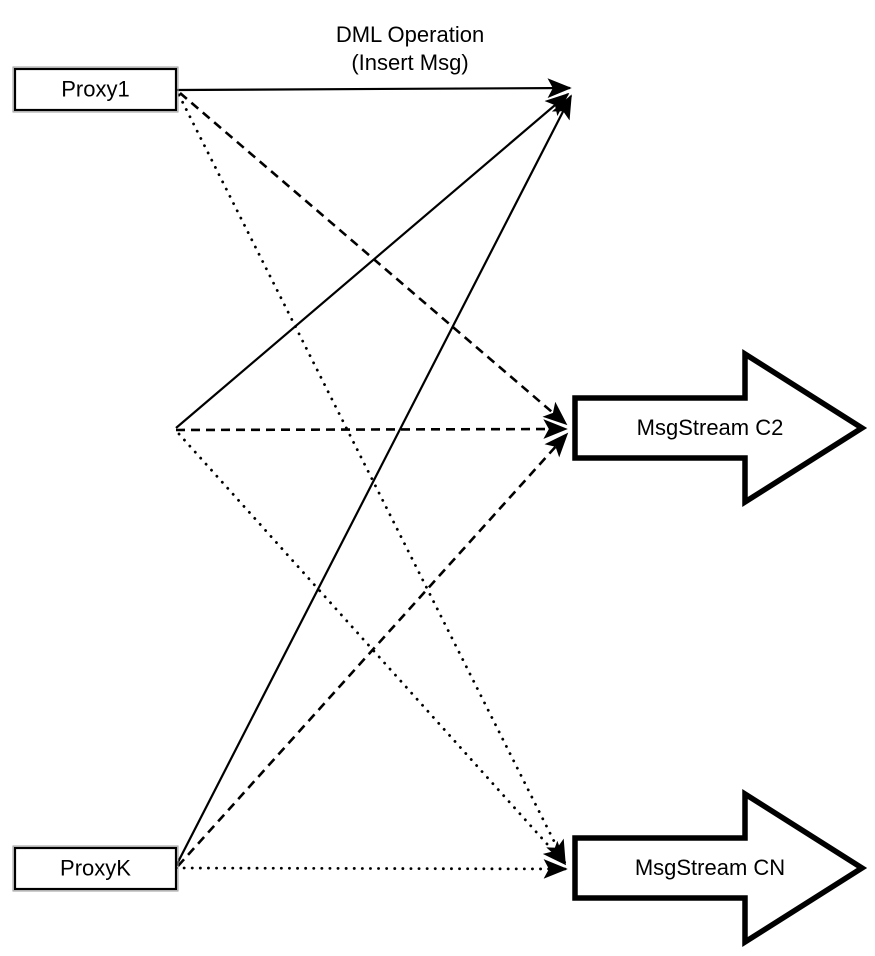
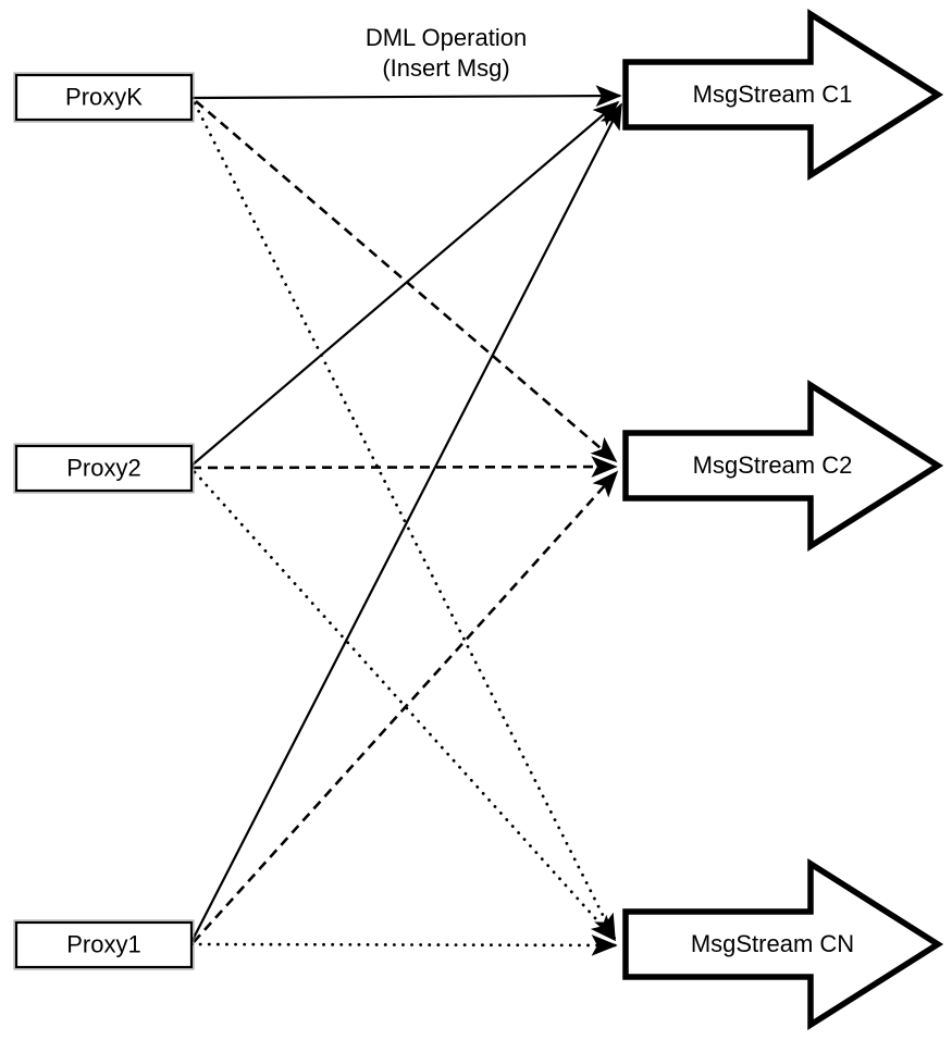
+ MsgStream C1
  MsgStream C2
  MsgStream CN
- Proxy1
+ ProxyK
+ Proxy2
- ProxyK
+ Proxy1
  DML Operation
  (Insert Msg)
